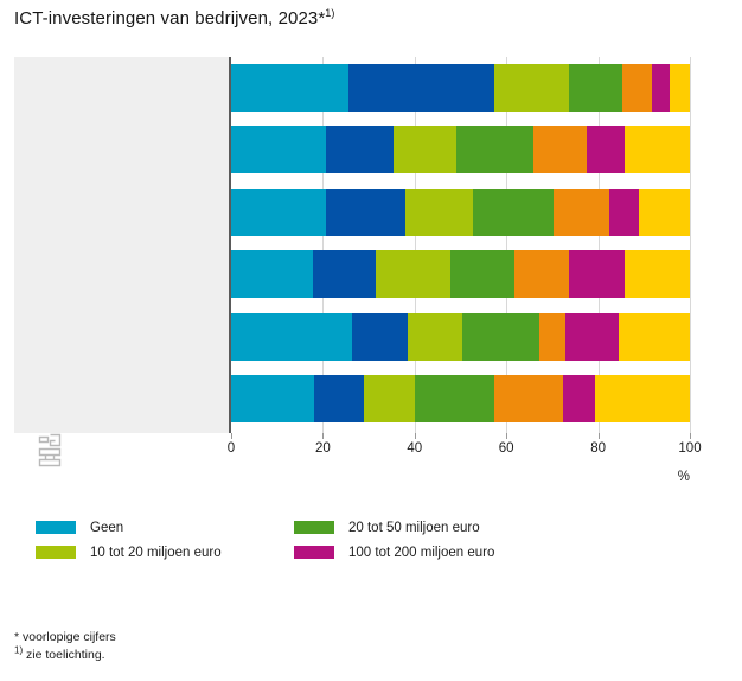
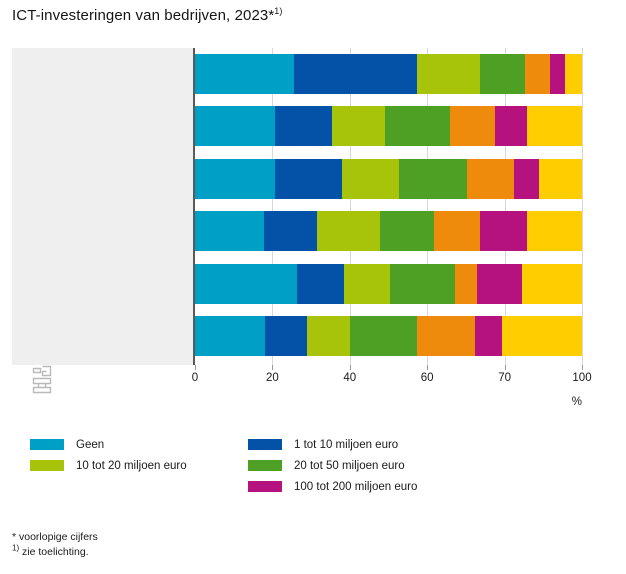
  ICT-investeringen van bedrijven, 2023*1)
  0
  20
  40
  60
- 80
+ 70
  100
  %
  Geen
  10 tot 20 miljoen euro
+ 1 tot 10 miljoen euro
  20 tot 50 miljoen euro
  100 tot 200 miljoen euro
  * voorlopige cijfers
  1) zie toelichting.
